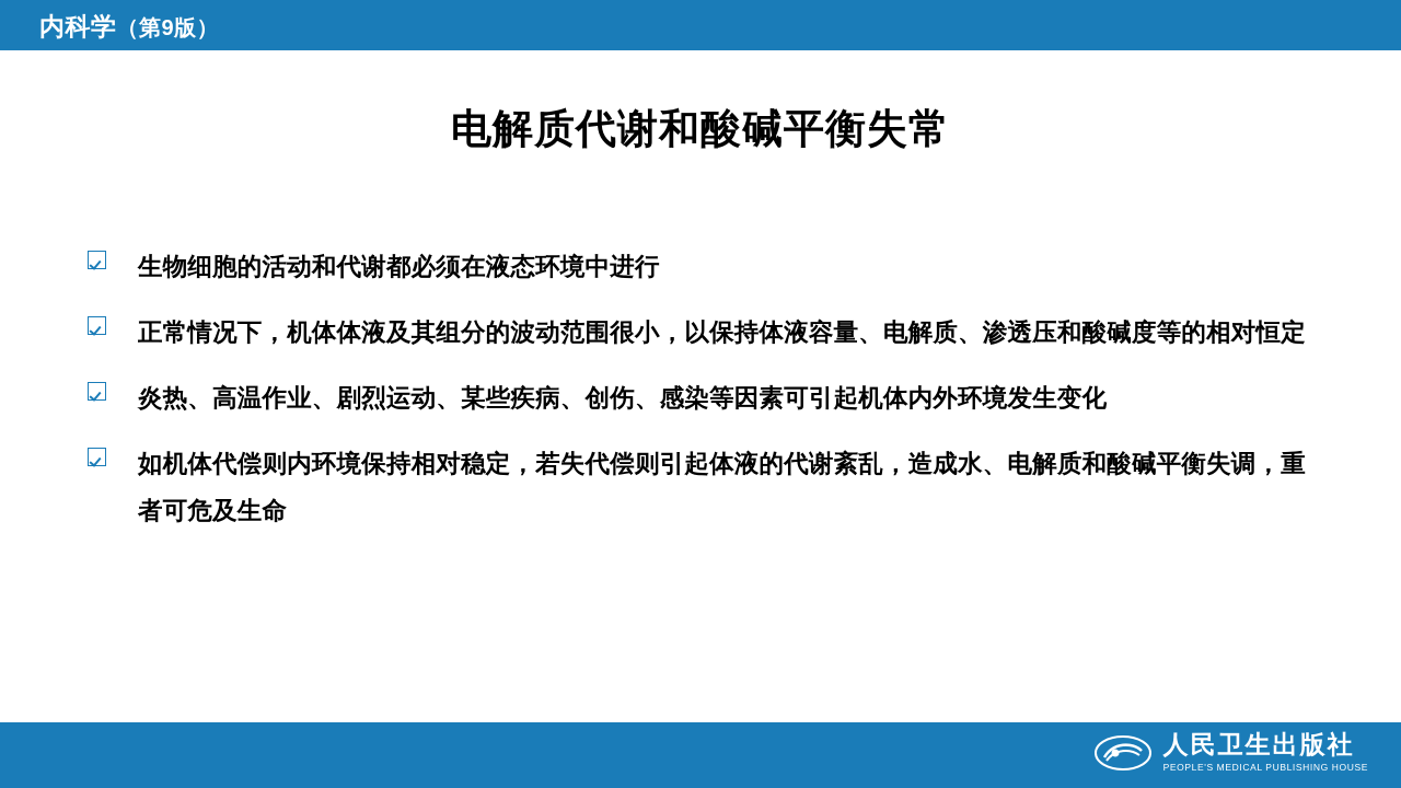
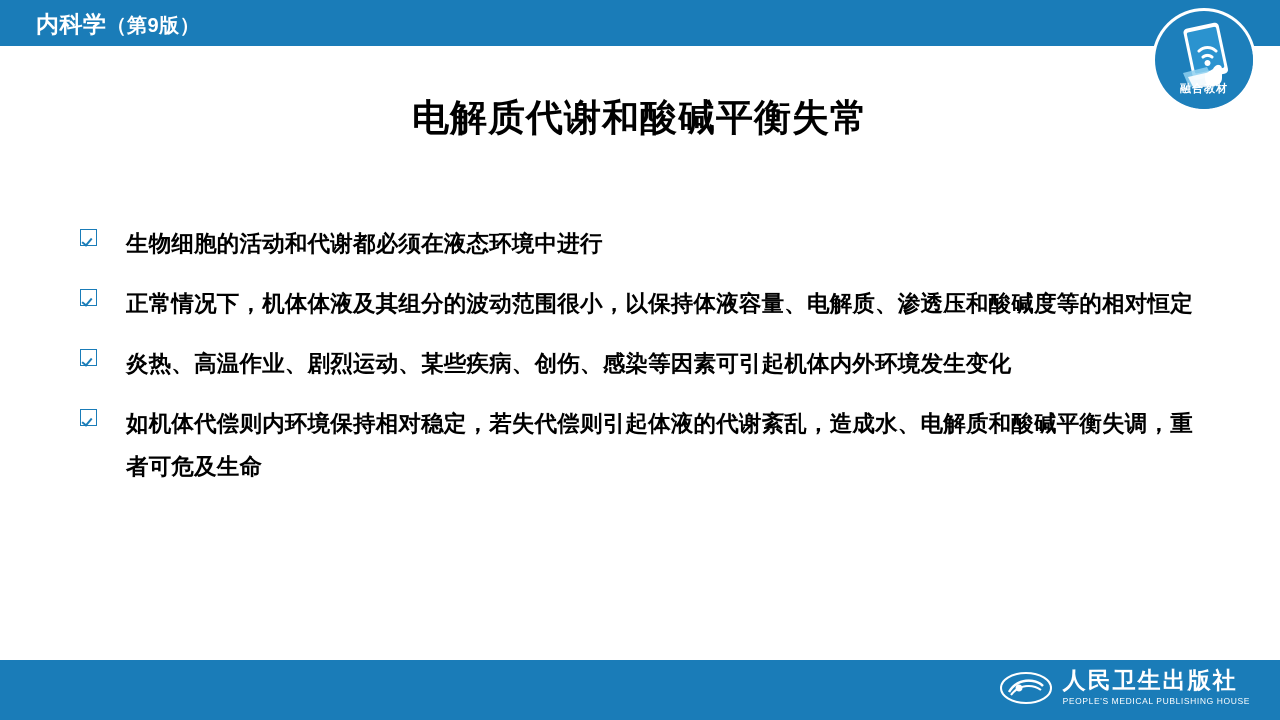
  内科学（第9版）
+ 融合教材
  电解质代谢和酸碱平衡失常
  生物细胞的活动和代谢都必须在液态环境中进行
  正常情况下，机体体液及其组分的波动范围很小，以保持体液容量、电解质、渗透压和酸碱度等的相对恒定
  炎热、高温作业、剧烈运动、某些疾病、创伤、感染等因素可引起机体内外环境发生变化
  如机体代偿则内环境保持相对稳定，若失代偿则引起体液的代谢紊乱，造成水、电解质和酸碱平衡失调，重者可危及生命
  人民卫生出版社
  PEOPLE'S MEDICAL PUBLISHING HOUSE
